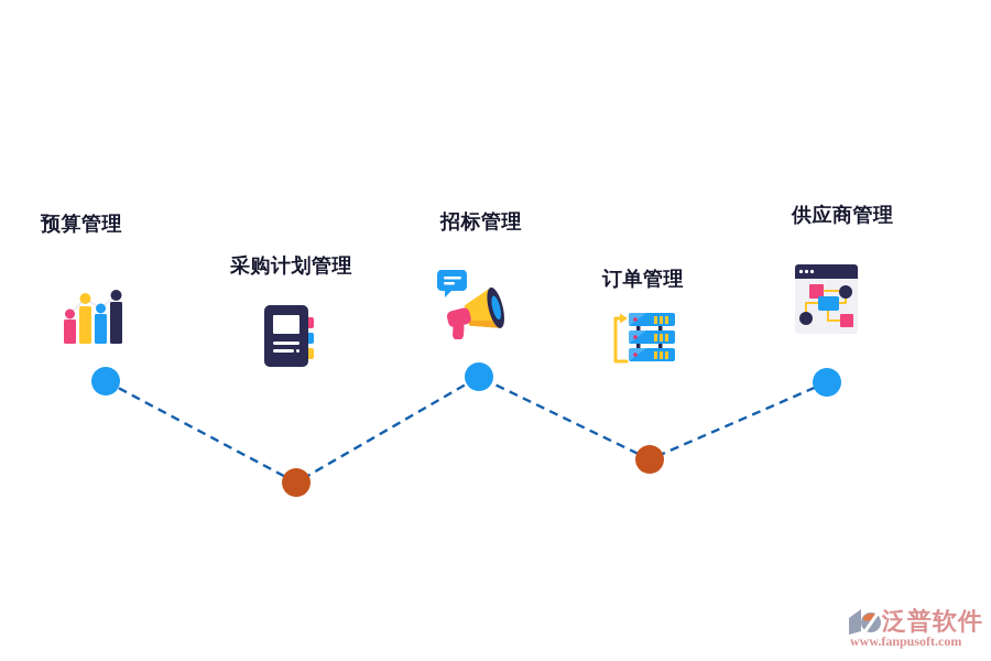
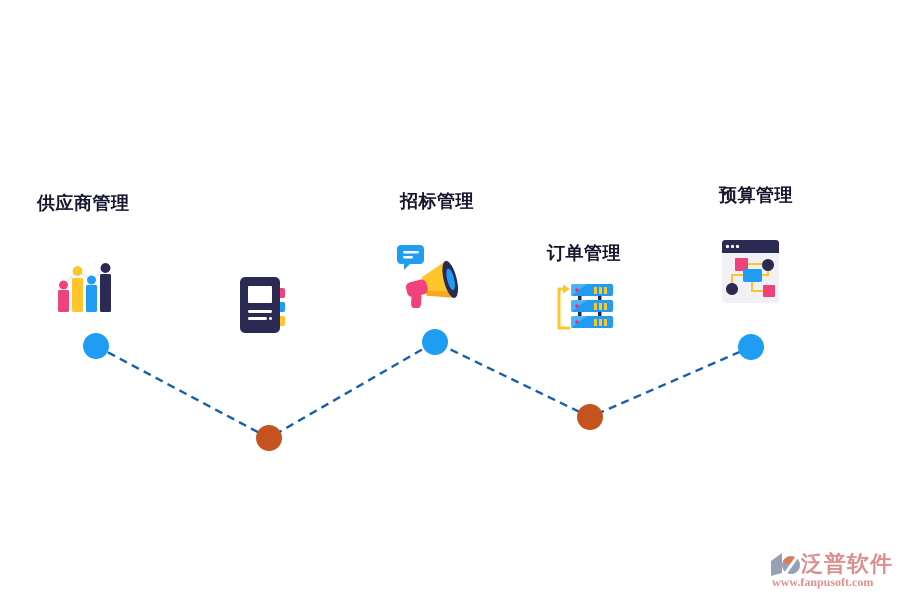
- 预算管理
+ 供应商管理
- 采购计划管理
  招标管理
  订单管理
- 供应商管理
+ 预算管理
  泛普软件
  www.fanpusoft.com
